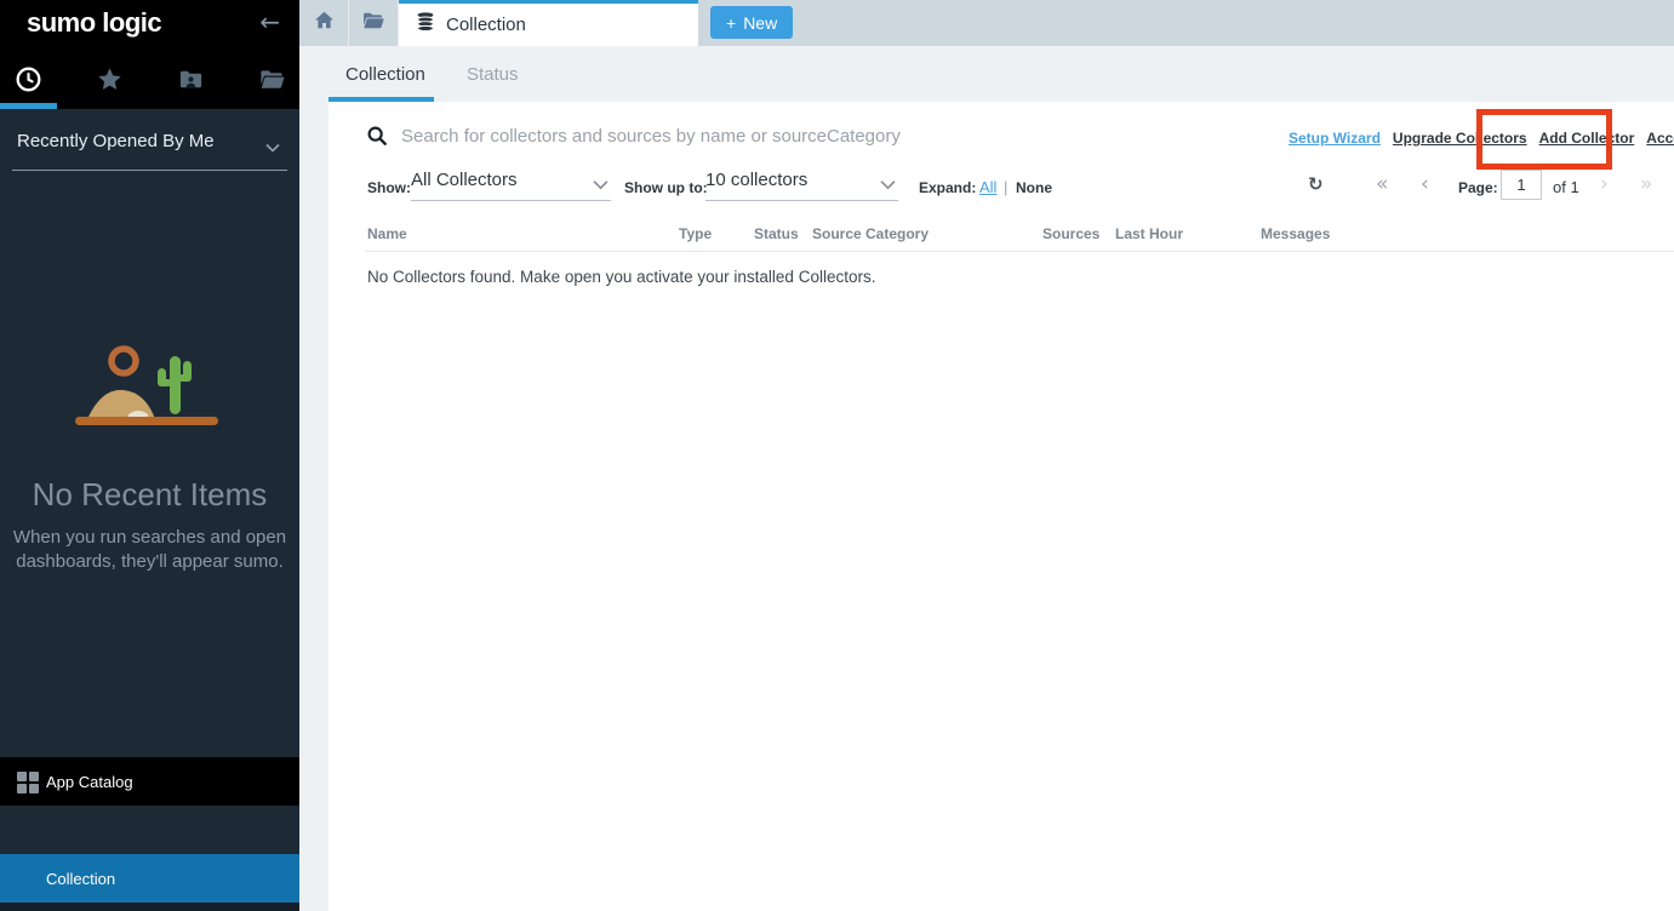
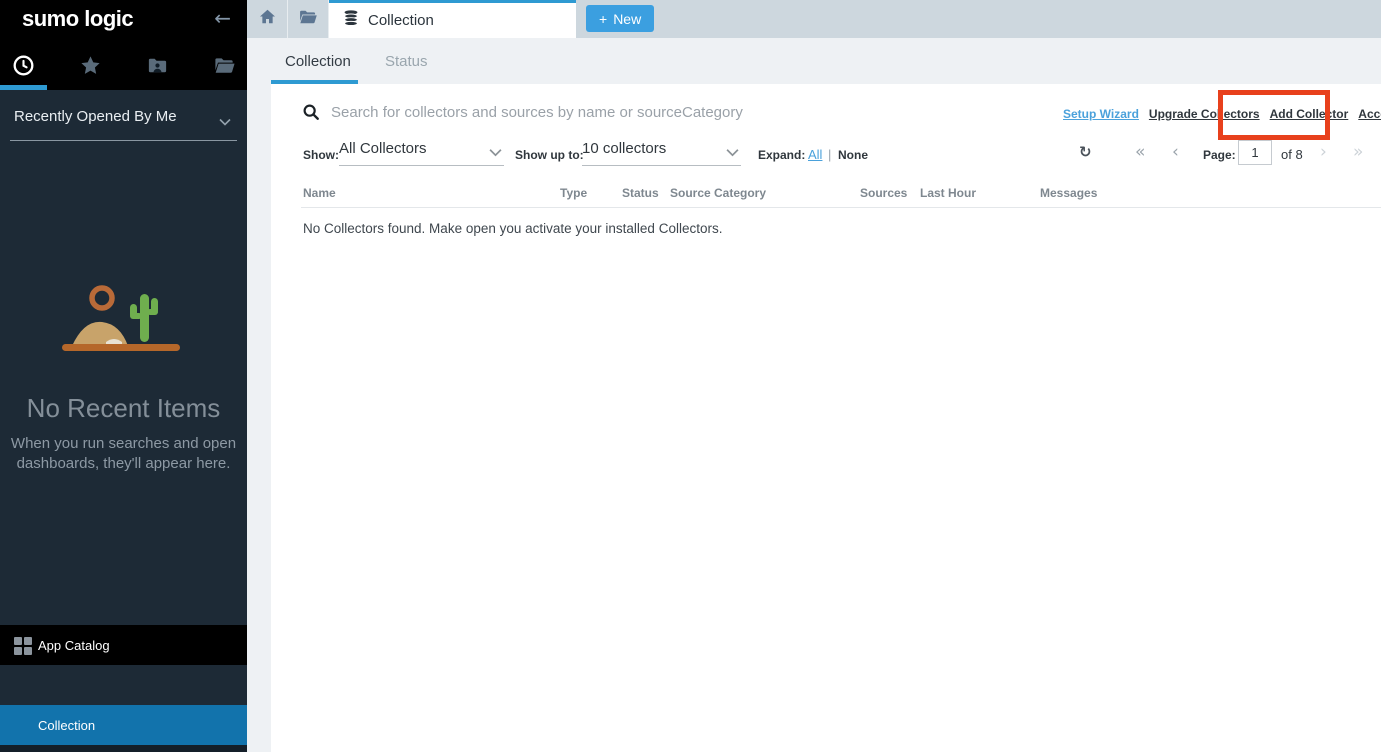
  sumo logic
  ←
  Recently Opened By Me
  No Recent Items
- When you run searches and open dashboards, they'll appear sumo.
+ When you run searches and open dashboards, they'll appear here.
  App Catalog
  Collection
  Collection
  +
  New
  Collection
  Status
  Search for collectors and sources by name or sourceCategory
  Setup Wizard
  Upgrade Collectors
  Add Collector
  Show:
  All Collectors
  Show up to:
  10 collectors
  Expand:
  All
  |
  None
  ↻
  «
  ‹
  Page:
  1
- of 1
+ of 8
  ›
  »
  Name
  Type
  Status
  Source Category
  Sources
  Last Hour
  Messages
  No Collectors found. Make open you activate your installed Collectors.
